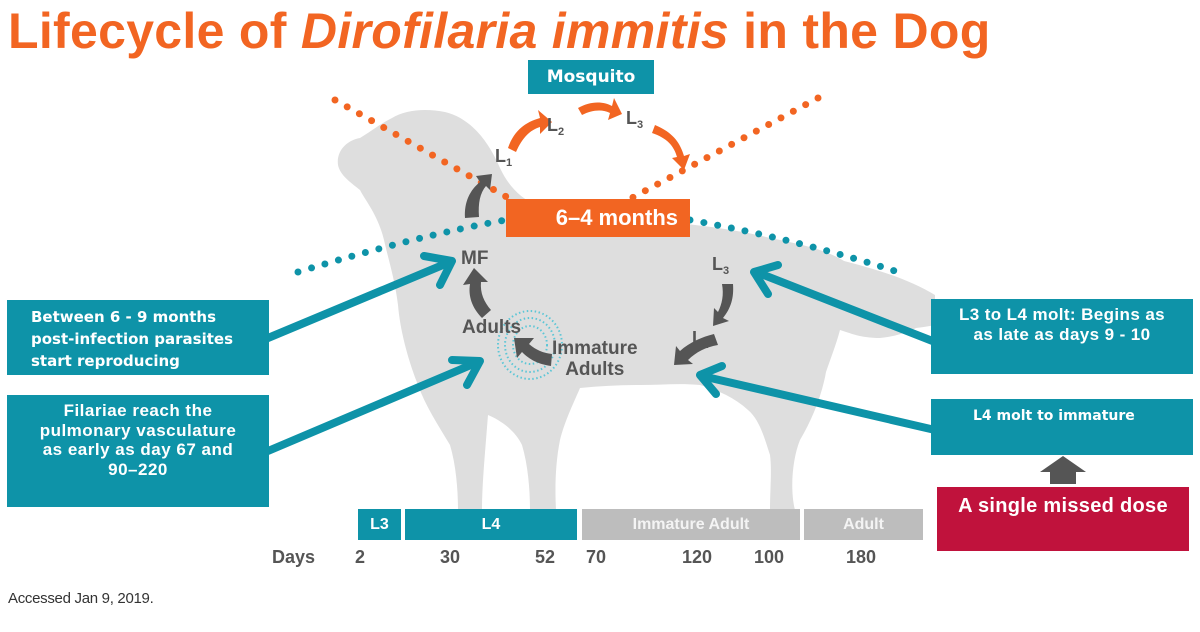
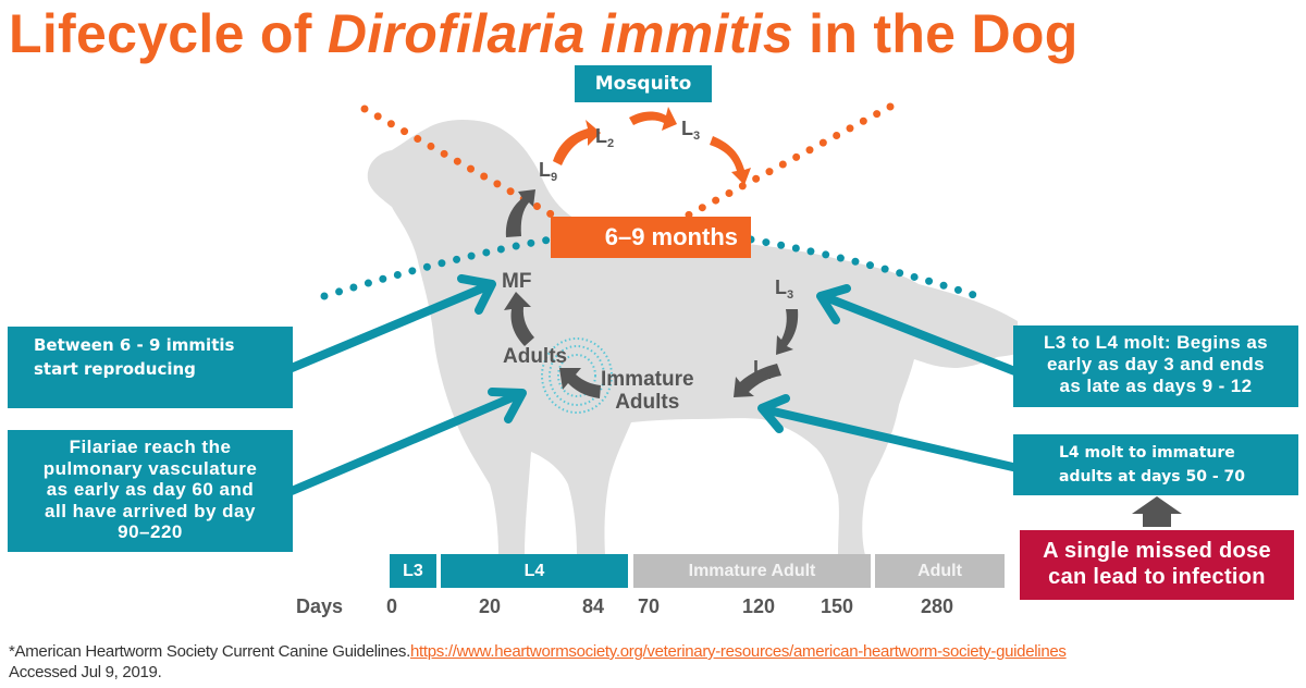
  Lifecycle of Dirofilaria immitis in the Dog
  Mosquito
- L1
+ L9
  L2
  L3
- 6–4 months
+ 6–9 months
  MF
  L3
  L4
  Adults
  Immature
  Adults
- Between 6 - 9 months
+ Between 6 - 9 immitis
- post-infection parasites
  start reproducing
  Filariae reach the
  pulmonary vasculature
- as early as day 67 and
+ as early as day 60 and
+ all have arrived by day
  90–220
  L3 to L4 molt: Begins as
+ early as day 3 and ends
- as late as days 9 - 10
+ as late as days 9 - 12
  L4 molt to immature
+ adults at days 50 - 70
  A single missed dose
+ can lead to infection
  L3
  L4
  Immature Adult
  Adult
  Days
- 2
+ 0
- 30
+ 20
- 52
+ 84
  70
  120
- 100
+ 150
- 180
+ 280
+ *American Heartworm Society Current Canine Guidelines.https://www.heartwormsociety.org/veterinary-resources/american-heartworm-society-guidelines
- Accessed Jan 9, 2019.
+ Accessed Jul 9, 2019.
